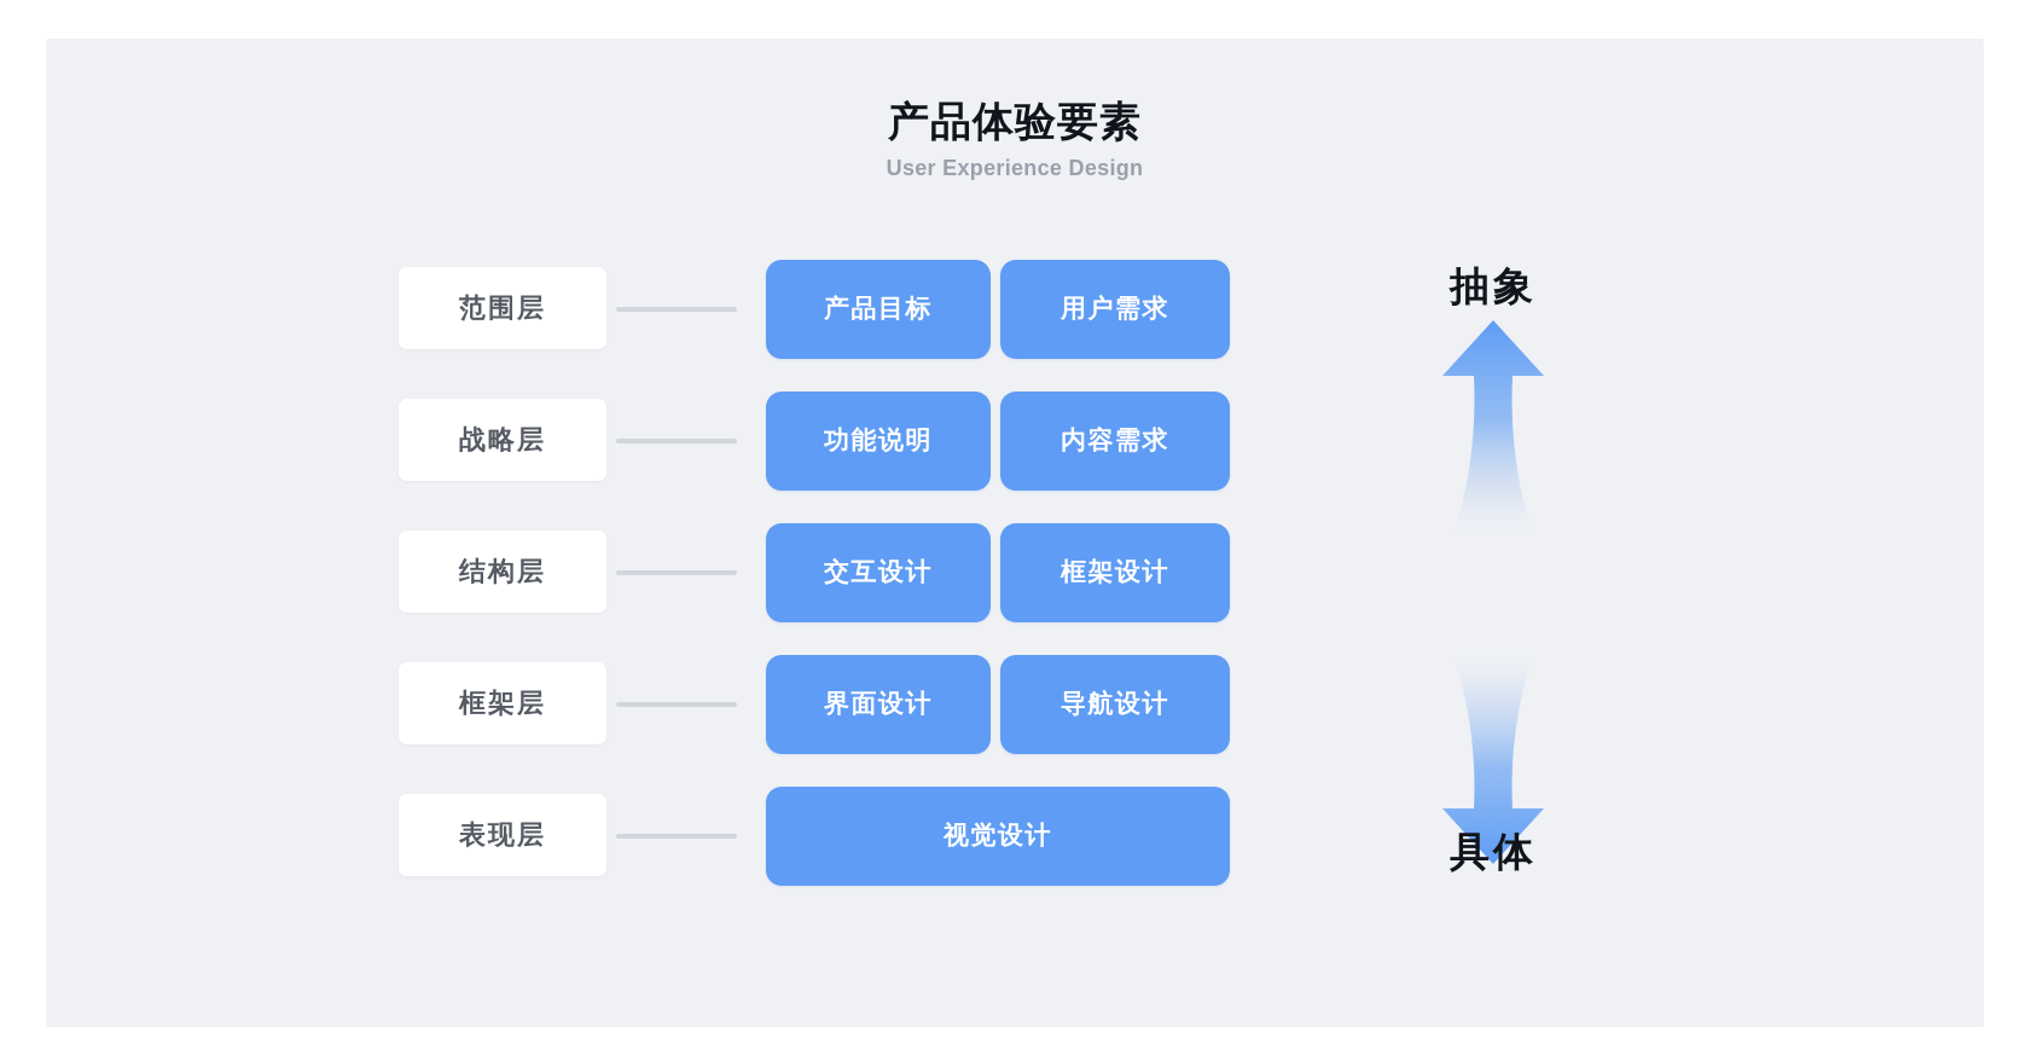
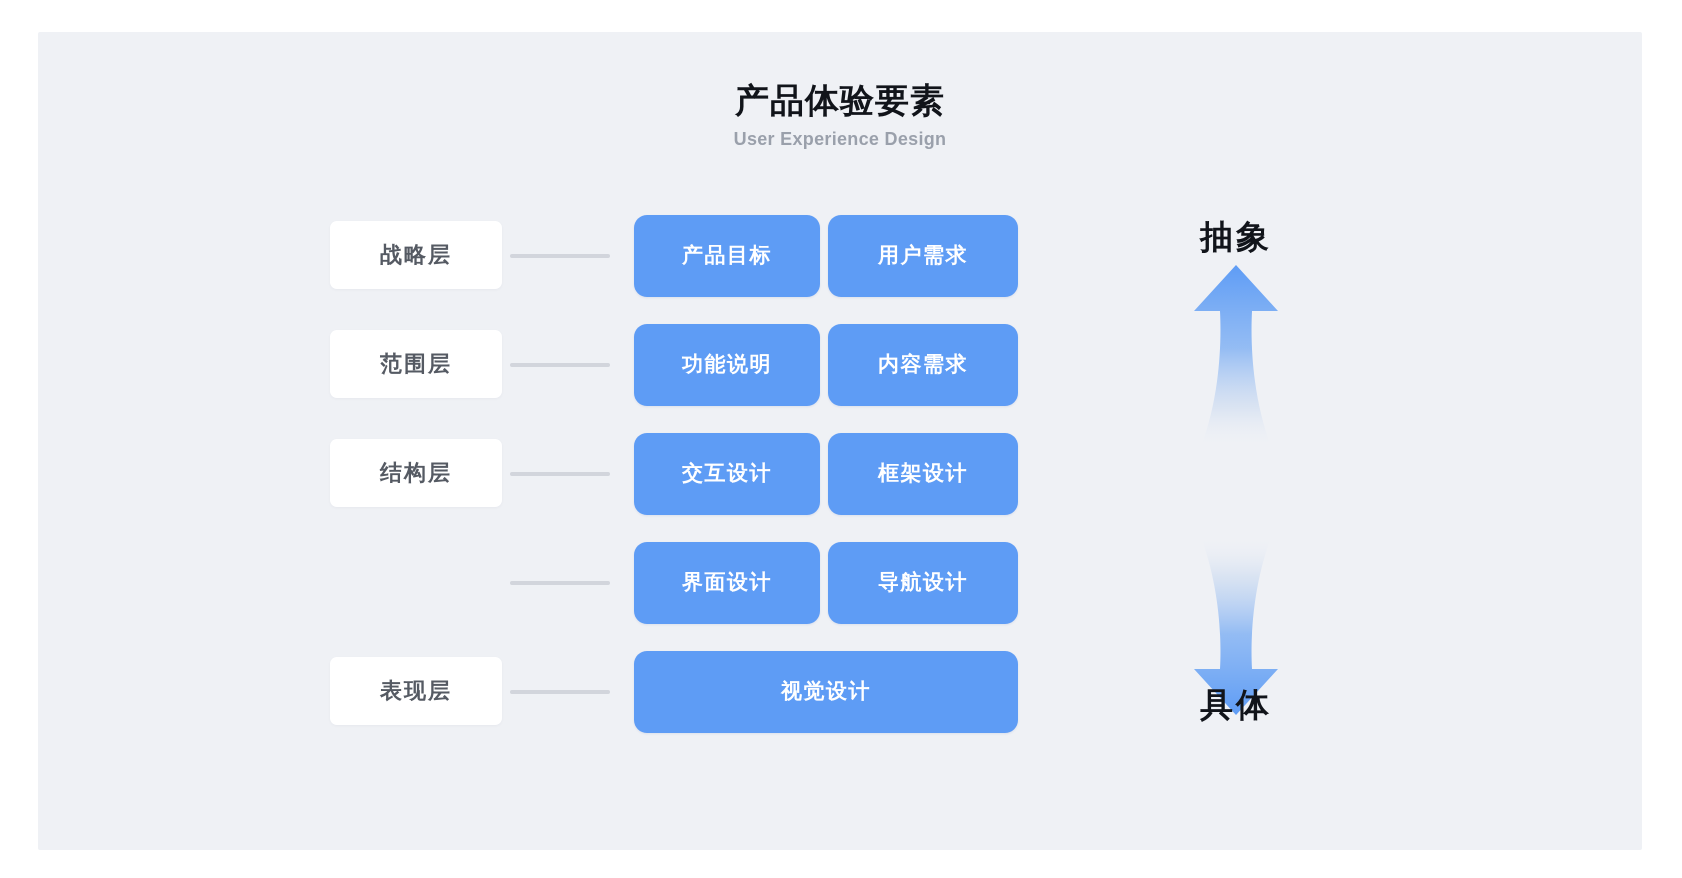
  产品体验要素
  User Experience Design
- 范围层
+ 战略层
  产品目标
  用户需求
- 战略层
+ 范围层
  功能说明
  内容需求
  结构层
  交互设计
  框架设计
- 框架层
  界面设计
  导航设计
  表现层
  视觉设计
  抽象
  具体
